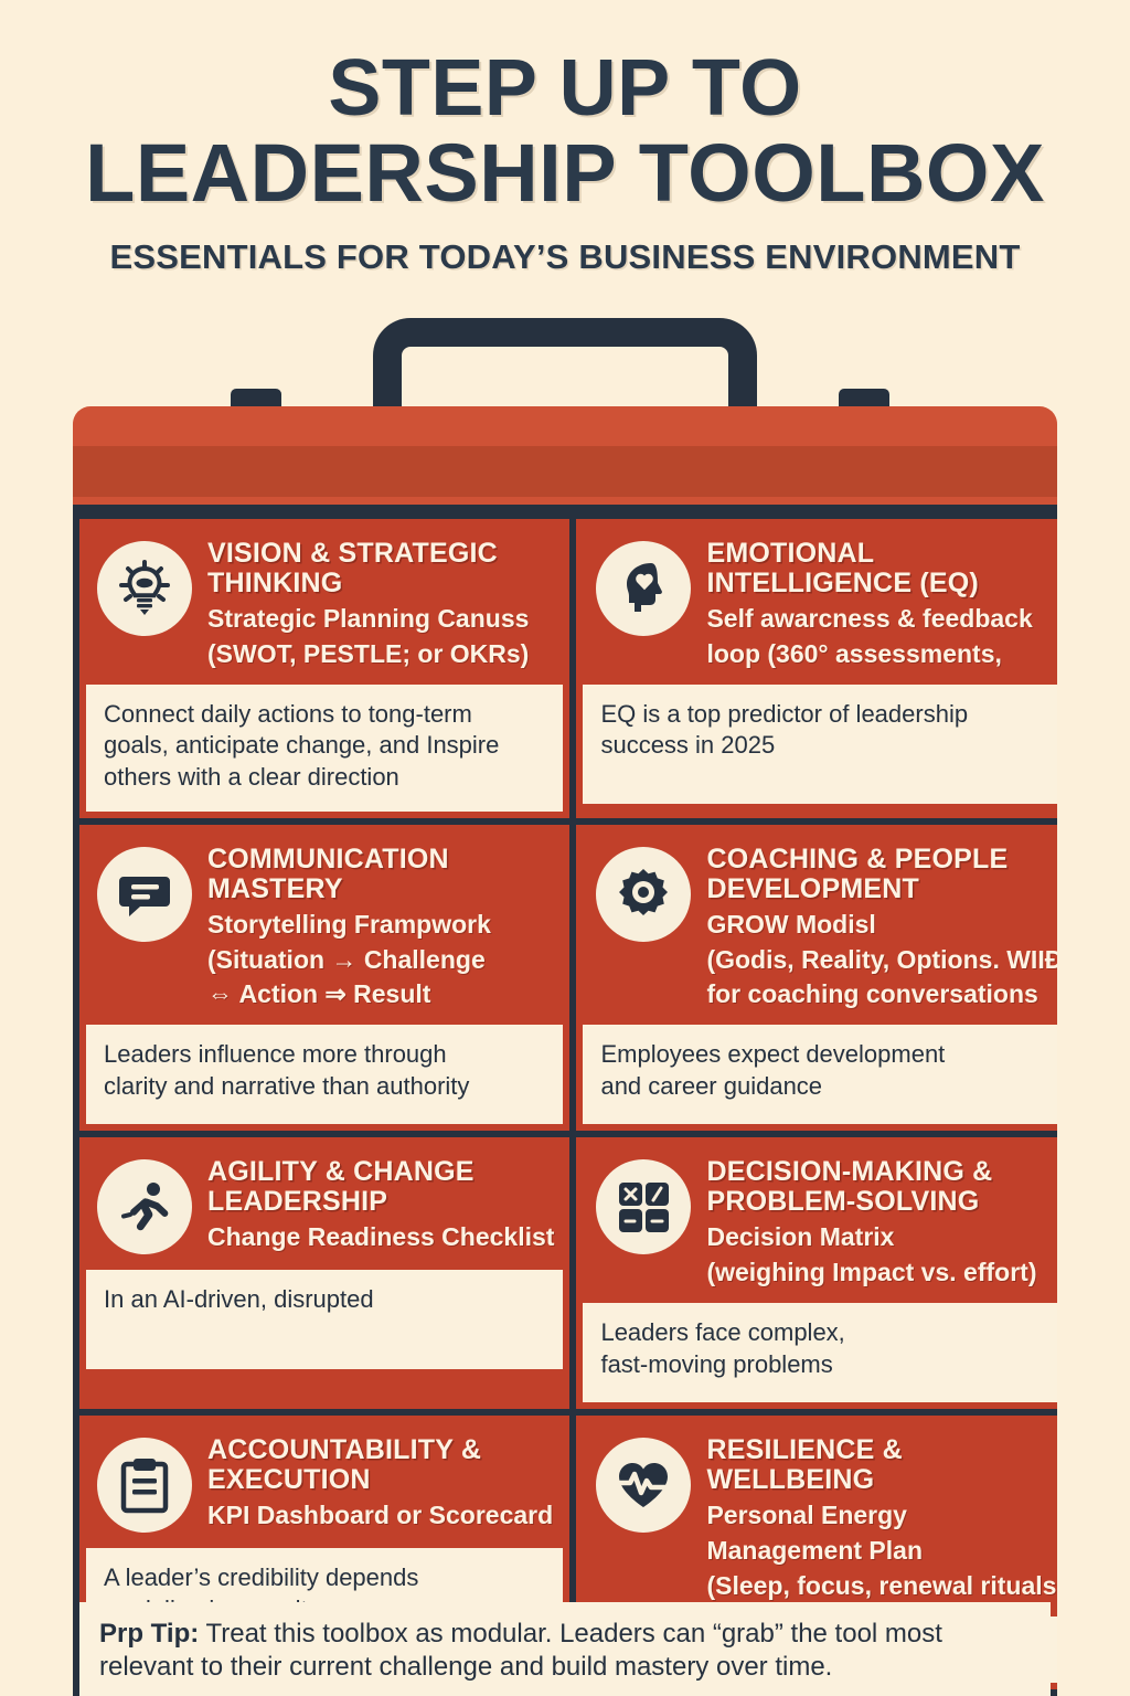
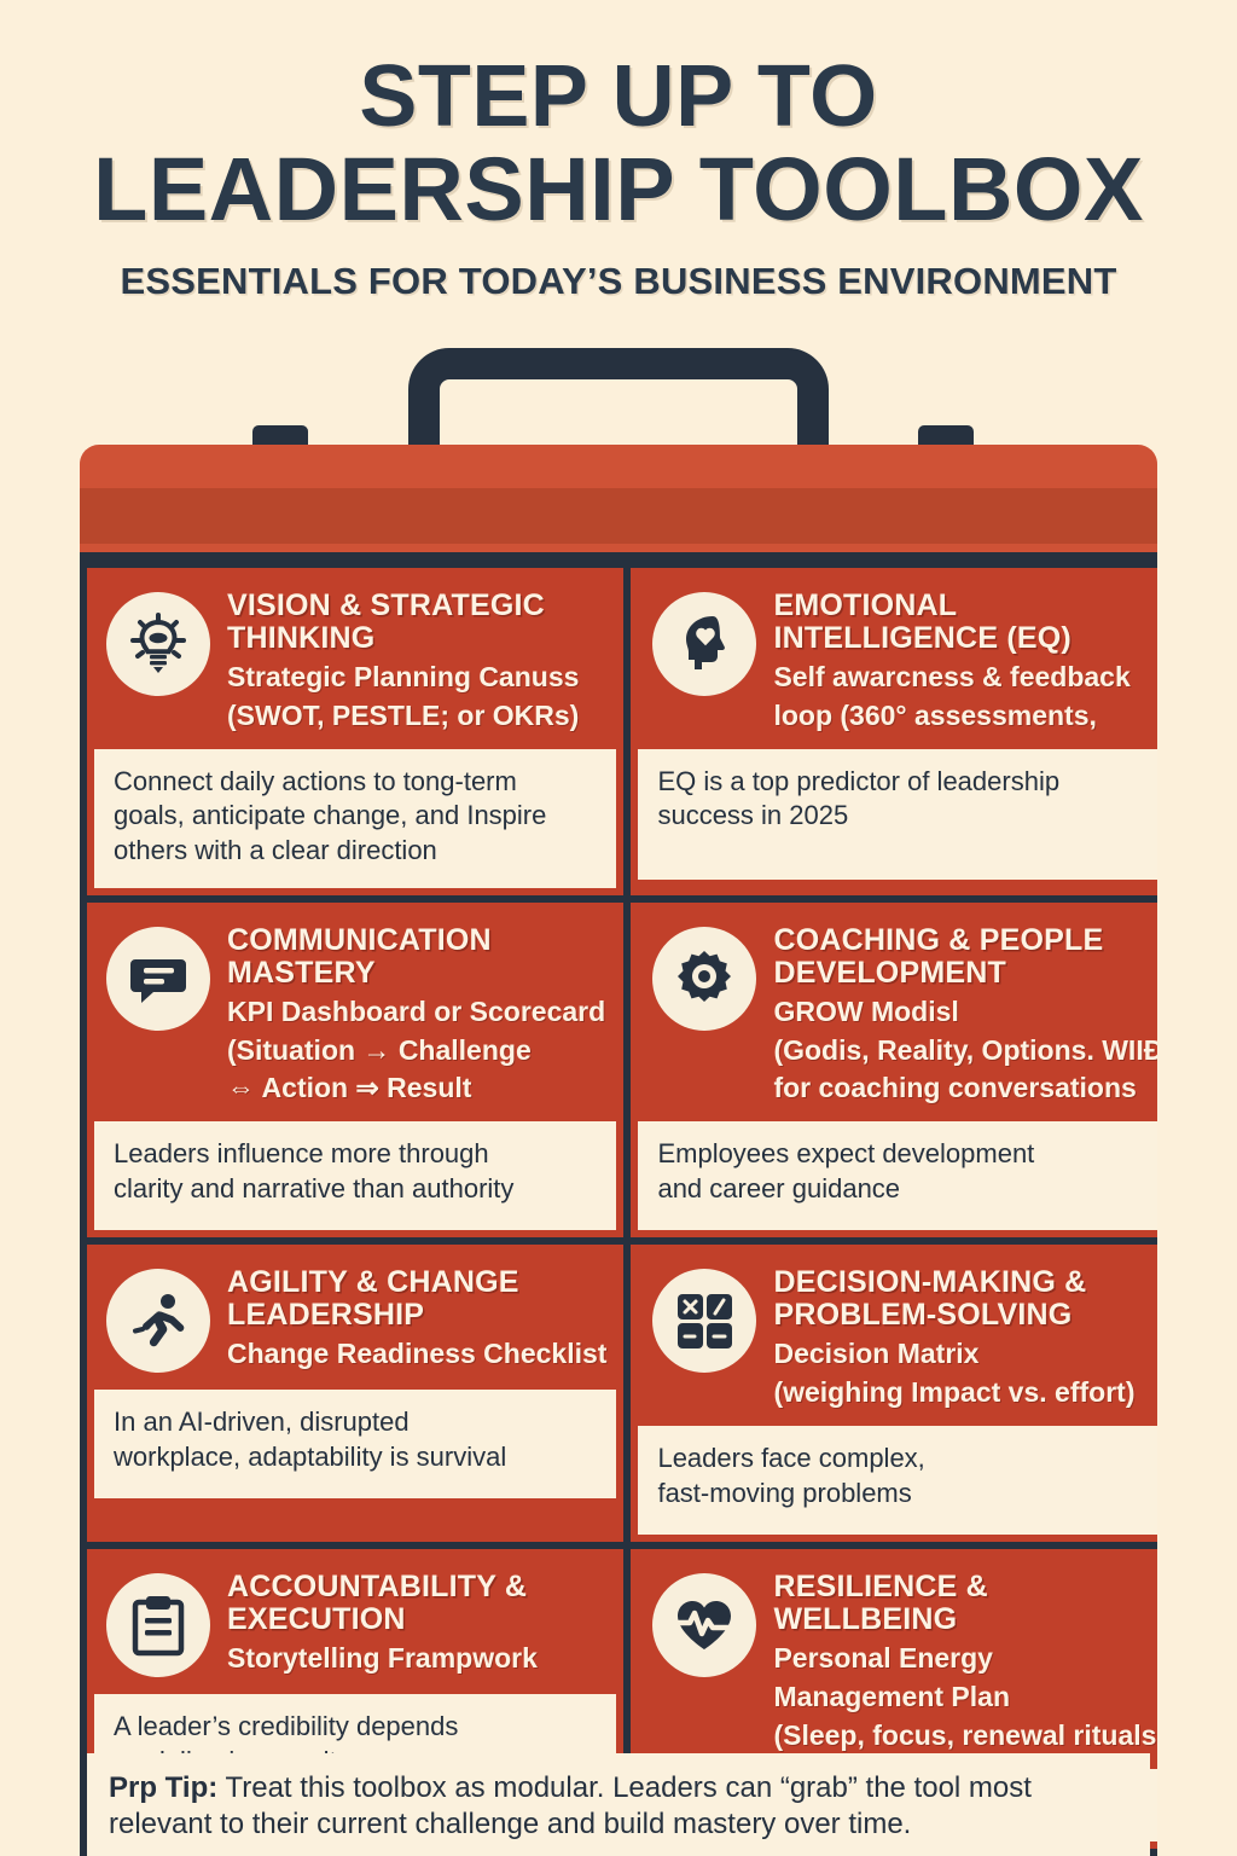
  STEP UP TO
  LEADERSHIP TOOLBOX
  ESSENTIALS FOR TODAY’S BUSINESS ENVIRONMENT
  VISION & STRATEGIC THINKING
  Strategic Planning Canuss
  (SWOT, PESTLE; or OKRs)
  Connect daily actions to tong-term
  goals, anticipate change, and Inspire
  others with a clear direction
  EMOTIONAL INTELLIGENCE (EQ)
  Self awarcness & feedback
  loop (360° assessments,
  EQ is a top predictor of leadership
  success in 2025
  COMMUNICATION MASTERY
- Storytelling Frampwork
+ KPI Dashboard or Scorecard
  (Situation → Challenge
  ⇔ Action ⇒ Result
  Leaders influence more through
  clarity and narrative than authority
  COACHING & PEOPLE DEVELOPMENT
  GROW Modisl
  (Godis, Reality, Options. WIIĐ
  for coaching conversations
  Employees expect development
  and career guidance
  AGILITY & CHANGE LEADERSHIP
  Change Readiness Checklist
  In an AI-driven, disrupted
+ workplace, adaptability is survival
  DECISION-MAKING & PROBLEM-SOLVING
  Decision Matrix
  (weighing Impact vs. effort)
  Leaders face complex,
  fast-moving problems
  ACCOUNTABILITY & EXECUTION
- KPI Dashboard or Scorecard
+ Storytelling Frampwork
  A leader’s credibility depends
  RESILIENCE & WELLBEING
  Personal Energy
  Management Plan
  (Sleep, focus, renewal rituals
  Prp Tip: Treat this toolbox as modular. Leaders can “grab” the tool most
  relevant to their current challenge and build mastery over time.
